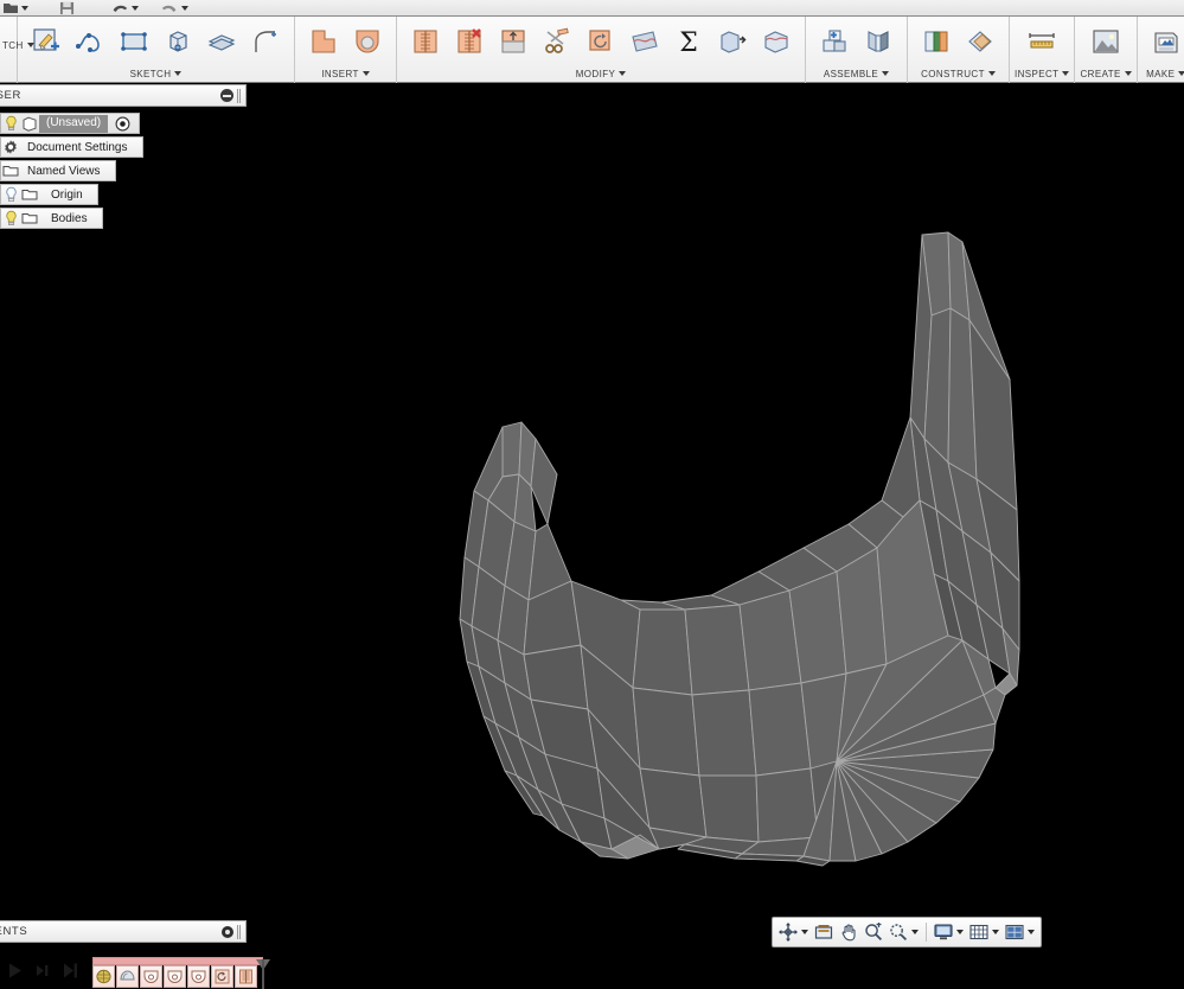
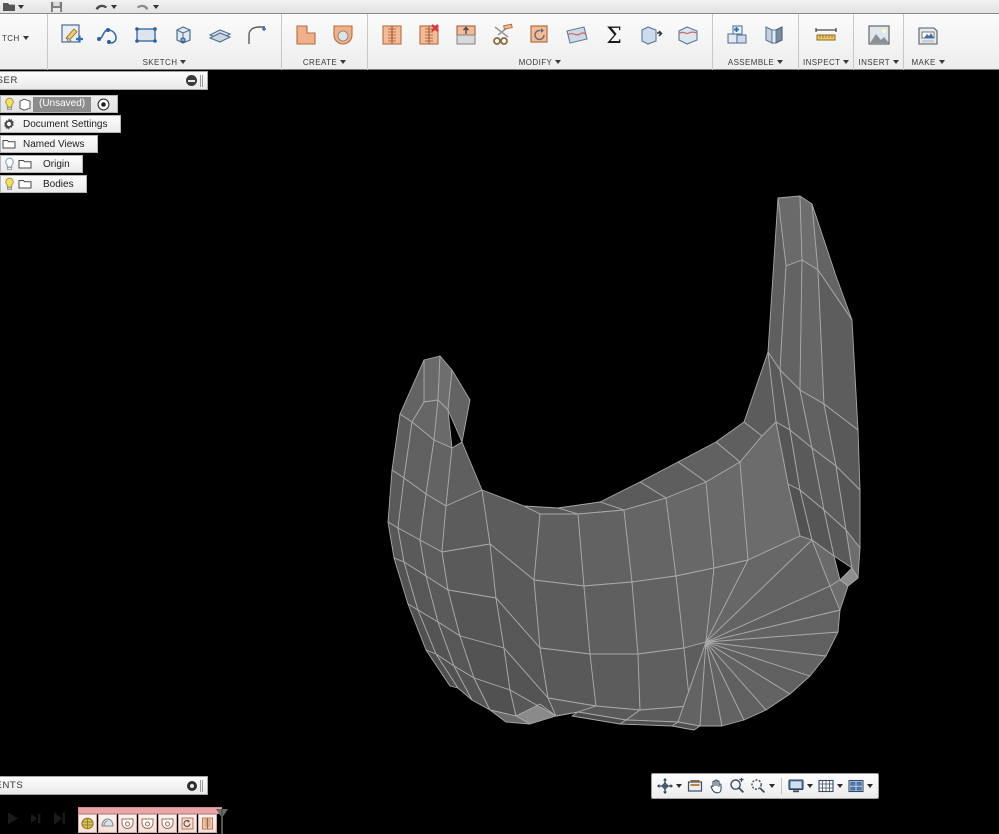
  TCH
  SKETCH
- INSERT
+ CREATE
  Σ
  MODIFY
  ASSEMBLE
- CONSTRUCT
  INSPECT
- CREATE
+ INSERT
  MAKE
  SER
  (Unsaved)
  Document Settings
  Named Views
  Origin
  Bodies
